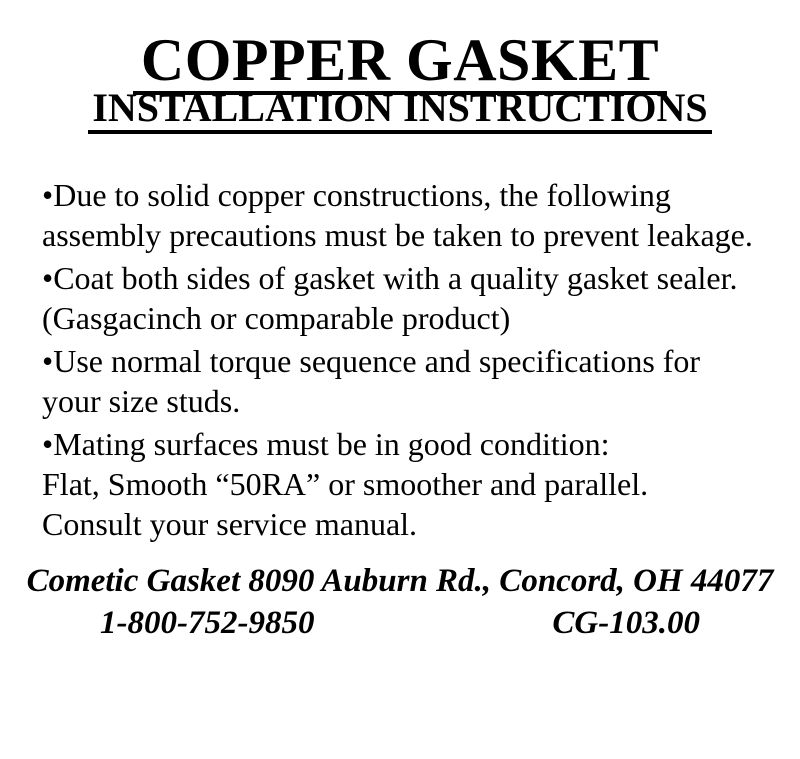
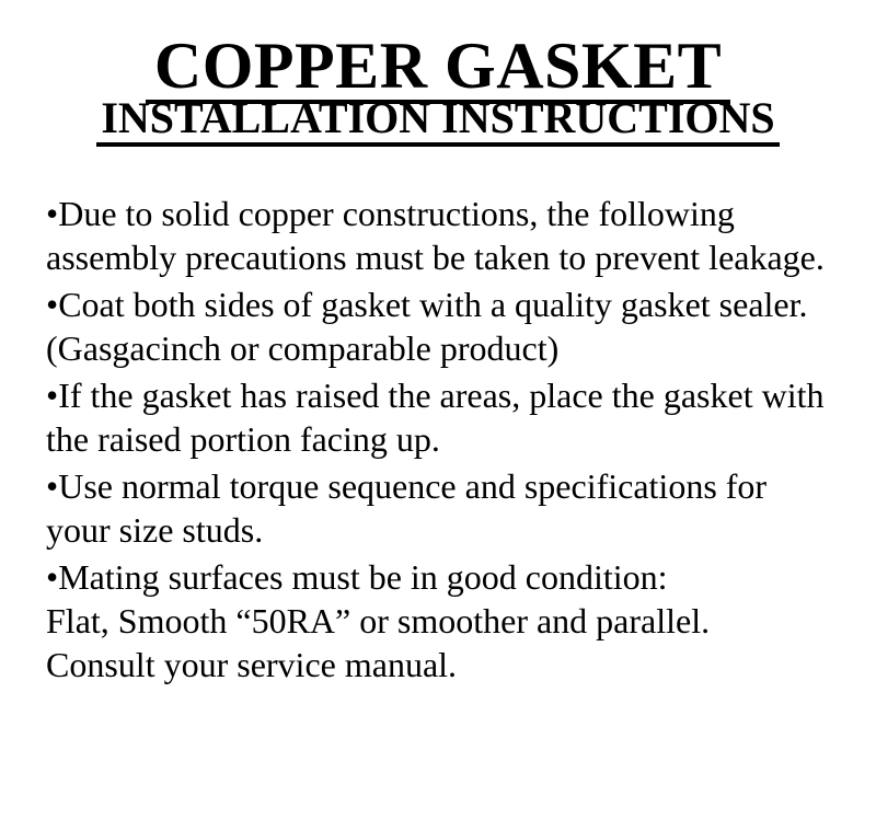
  COPPER GASKET
  INSTALLATION INSTRUCTIONS
  •Due to solid copper constructions, the following
  assembly precautions must be taken to prevent leakage.
  •Coat both sides of gasket with a quality gasket sealer.
  (Gasgacinch or comparable product)
+ •If the gasket has raised the areas, place the gasket with
+ the raised portion facing up.
  •Use normal torque sequence and specifications for
  your size studs.
  •Mating surfaces must be in good condition:
  Flat, Smooth “50RA” or smoother and parallel.
  Consult your service manual.
- Cometic Gasket 8090 Auburn Rd., Concord, OH 44077
- 1-800-752-9850
- CG-103.00
